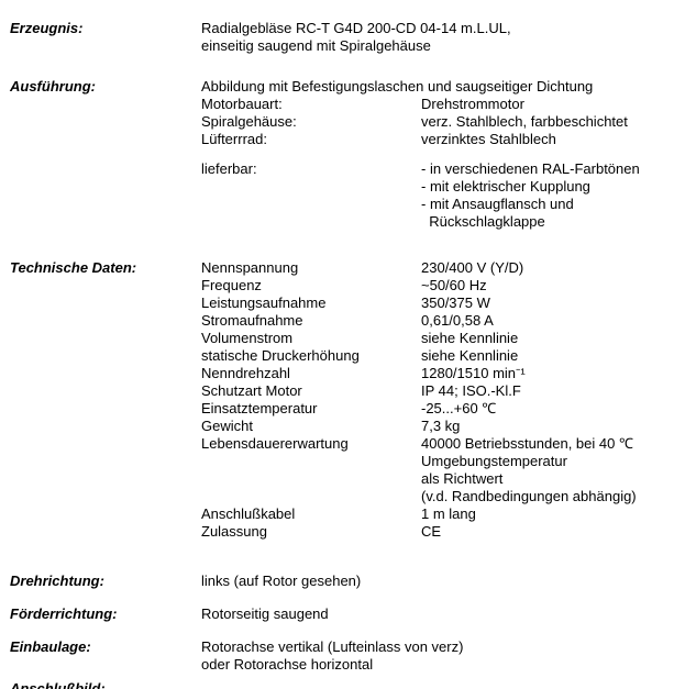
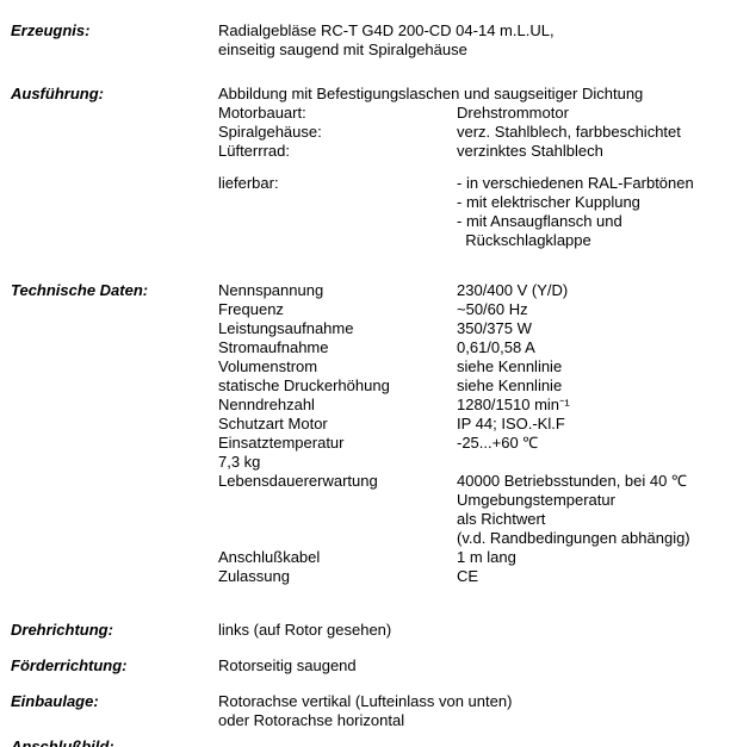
  Erzeugnis:
  Radialgebläse RC-T G4D 200-CD 04-14 m.L.UL,
  einseitig saugend mit Spiralgehäuse
  Ausführung:
  Abbildung mit Befestigungslaschen und saugseitiger Dichtung
  Motorbauart:
  Drehstrommotor
  Spiralgehäuse:
  verz. Stahlblech, farbbeschichtet
  Lüfterrrad:
  verzinktes Stahlblech
  lieferbar:
  - in verschiedenen RAL-Farbtönen
  - mit elektrischer Kupplung
  - mit Ansaugflansch und
  Rückschlagklappe
  Technische Daten:
  Nennspannung
  230/400 V (Y/D)
  Frequenz
  ~50/60 Hz
  Leistungsaufnahme
  350/375 W
  Stromaufnahme
  0,61/0,58 A
  Volumenstrom
  siehe Kennlinie
  statische Druckerhöhung
  siehe Kennlinie
  Nenndrehzahl
  1280/1510 min⁻¹
  Schutzart Motor
  IP 44; ISO.-Kl.F
  Einsatztemperatur
  -25...+60 ℃
- Gewicht
  7,3 kg
  Lebensdauererwartung
  40000 Betriebsstunden, bei 40 ℃
  Umgebungstemperatur
  als Richtwert
  (v.d. Randbedingungen abhängig)
  Anschlußkabel
  1 m lang
  Zulassung
  CE
  Drehrichtung:
  links (auf Rotor gesehen)
  Förderrichtung:
  Rotorseitig saugend
  Einbaulage:
- Rotorachse vertikal (Lufteinlass von verz)
+ Rotorachse vertikal (Lufteinlass von unten)
  oder Rotorachse horizontal
